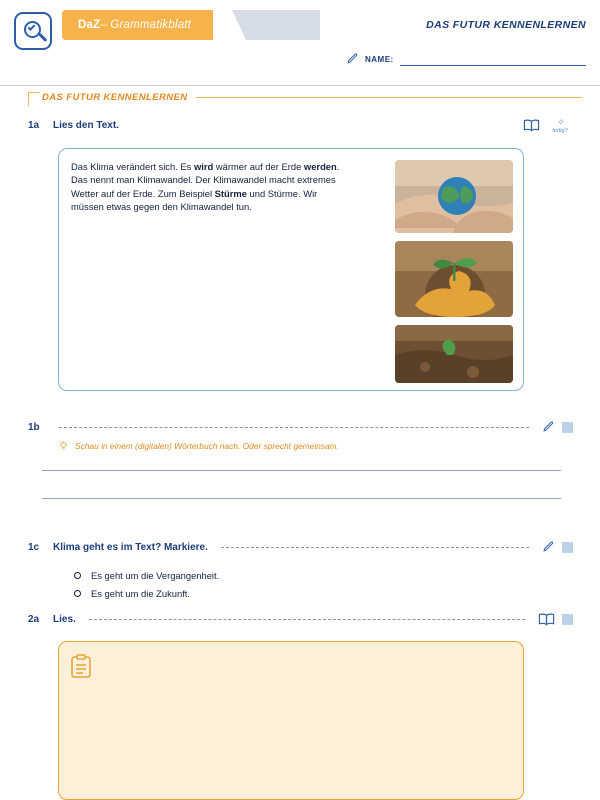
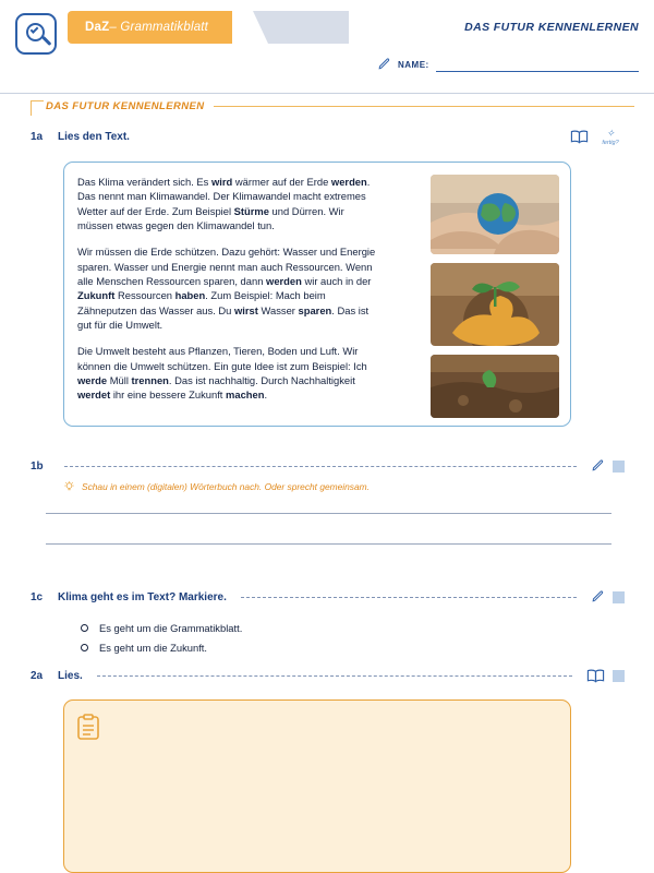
  DaZ
  – Grammatikblatt
  DAS FUTUR KENNENLERNEN
  NAME:
  DAS FUTUR KENNENLERNEN
  1a
  Lies den Text.
  ✧
- Das Klima verändert sich. Es wird wärmer auf der Erde werden. Das nennt man Klimawandel. Der Klimawandel macht extremes Wetter auf der Erde. Zum Beispiel Stürme und Stürme. Wir müssen etwas gegen den Klimawandel tun.
+ Das Klima verändert sich. Es wird wärmer auf der Erde werden. Das nennt man Klimawandel. Der Klimawandel macht extremes Wetter auf der Erde. Zum Beispiel Stürme und Dürren. Wir müssen etwas gegen den Klimawandel tun.
+ Wir müssen die Erde schützen. Dazu gehört: Wasser und Energie sparen. Wasser und Energie nennt man auch Ressourcen. Wenn alle Menschen Ressourcen sparen, dann werden wir auch in der Zukunft Ressourcen haben. Zum Beispiel: Mach beim Zähneputzen das Wasser aus. Du wirst Wasser sparen. Das ist gut für die Umwelt.
+ Die Umwelt besteht aus Pflanzen, Tieren, Boden und Luft. Wir können die Umwelt schützen. Ein gute Idee ist zum Beispiel: Ich werde Müll trennen. Das ist nachhaltig. Durch Nachhaltigkeit werdet ihr eine bessere Zukunft machen.
  1b
  Schau in einem (digitalen) Wörterbuch nach. Oder sprecht gemeinsam.
  1c
  Klima geht es im Text? Markiere.
- Es geht um die Vergangenheit.
+ Es geht um die Grammatikblatt.
  Es geht um die Zukunft.
  2a
  Lies.
